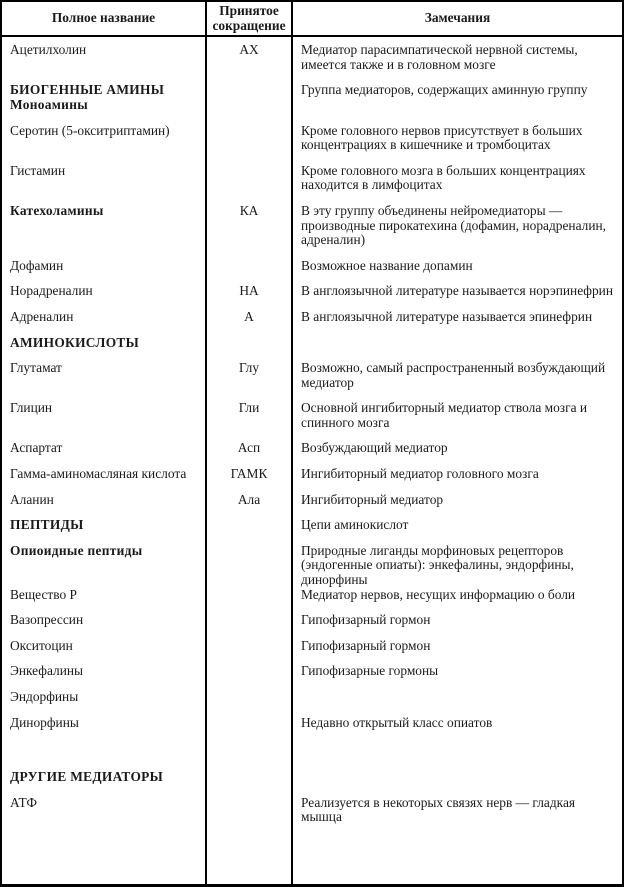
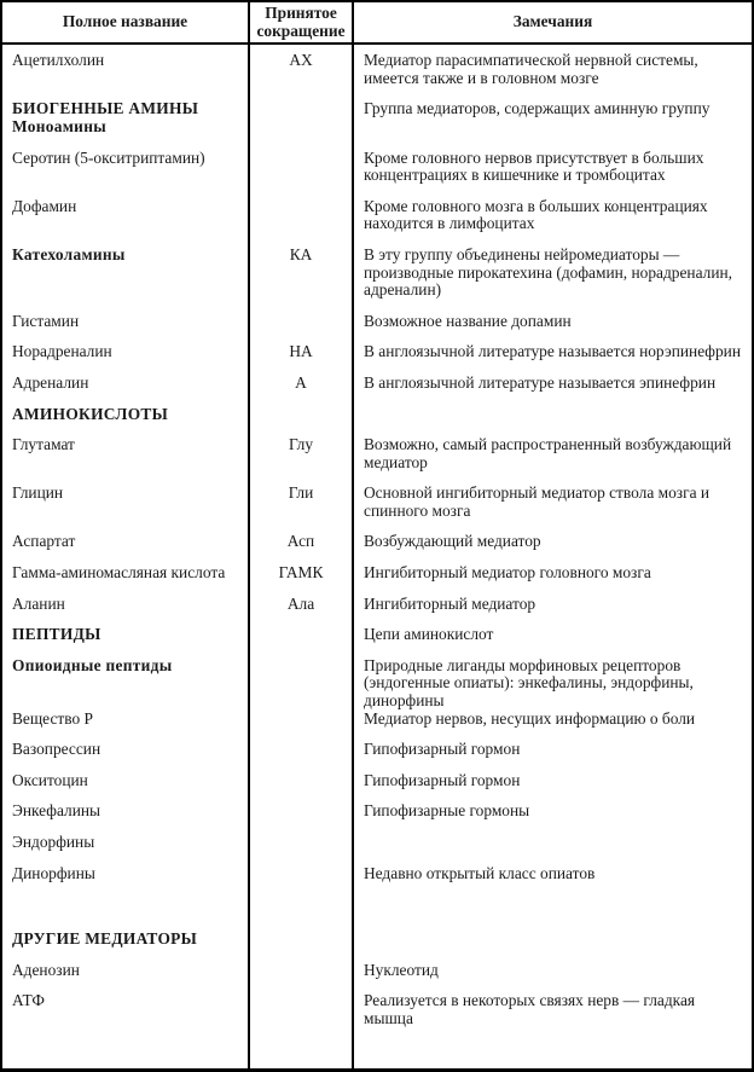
  Полное название
  Принятое сокращение
  Замечания
  Ацетилхолин
  АХ
  Медиатор парасимпатической нервной системы, имеется также и в головном мозге
  БИОГЕННЫЕ АМИНЫ
  Моноамины
  Группа медиаторов, содержащих аминную группу
  Серотин (5-окситриптамин)
  Кроме головного нервов присутствует в больших концентрациях в кишечнике и тромбоцитах
- Гистамин
+ Дофамин
  Кроме головного мозга в больших концентрациях находится в лимфоцитах
  Катехоламины
  КА
  В эту группу объединены нейромедиаторы — производные пирокатехина (дофамин, норадреналин, адреналин)
- Дофамин
+ Гистамин
  Возможное название допамин
  Норадреналин
  НА
  В англоязычной литературе называется норэпинефрин
  Адреналин
  А
  В англоязычной литературе называется эпинефрин
  АМИНОКИСЛОТЫ
  Глутамат
  Глу
  Возможно, самый распространенный возбуждающий медиатор
  Глицин
  Гли
  Основной ингибиторный медиатор ствола мозга и спинного мозга
  Аспартат
  Асп
  Возбуждающий медиатор
  Гамма-аминомасляная кислота
  ГАМК
  Ингибиторный медиатор головного мозга
  Аланин
  Ала
  Ингибиторный медиатор
  ПЕПТИДЫ
  Цепи аминокислот
  Опиоидные пептиды
  Природные лиганды морфиновых рецепторов (эндогенные опиаты): энкефалины, эндорфины, динорфины
  Вещество Р
  Медиатор нервов, несущих информацию о боли
  Вазопрессин
  Гипофизарный гормон
  Окситоцин
  Гипофизарный гормон
  Энкефалины
  Гипофизарные гормоны
  Эндорфины
  Динорфины
  Недавно открытый класс опиатов
  ДРУГИЕ МЕДИАТОРЫ
+ Аденозин
+ Нуклеотид
  АТФ
  Реализуется в некоторых связях нерв — гладкая мышца
